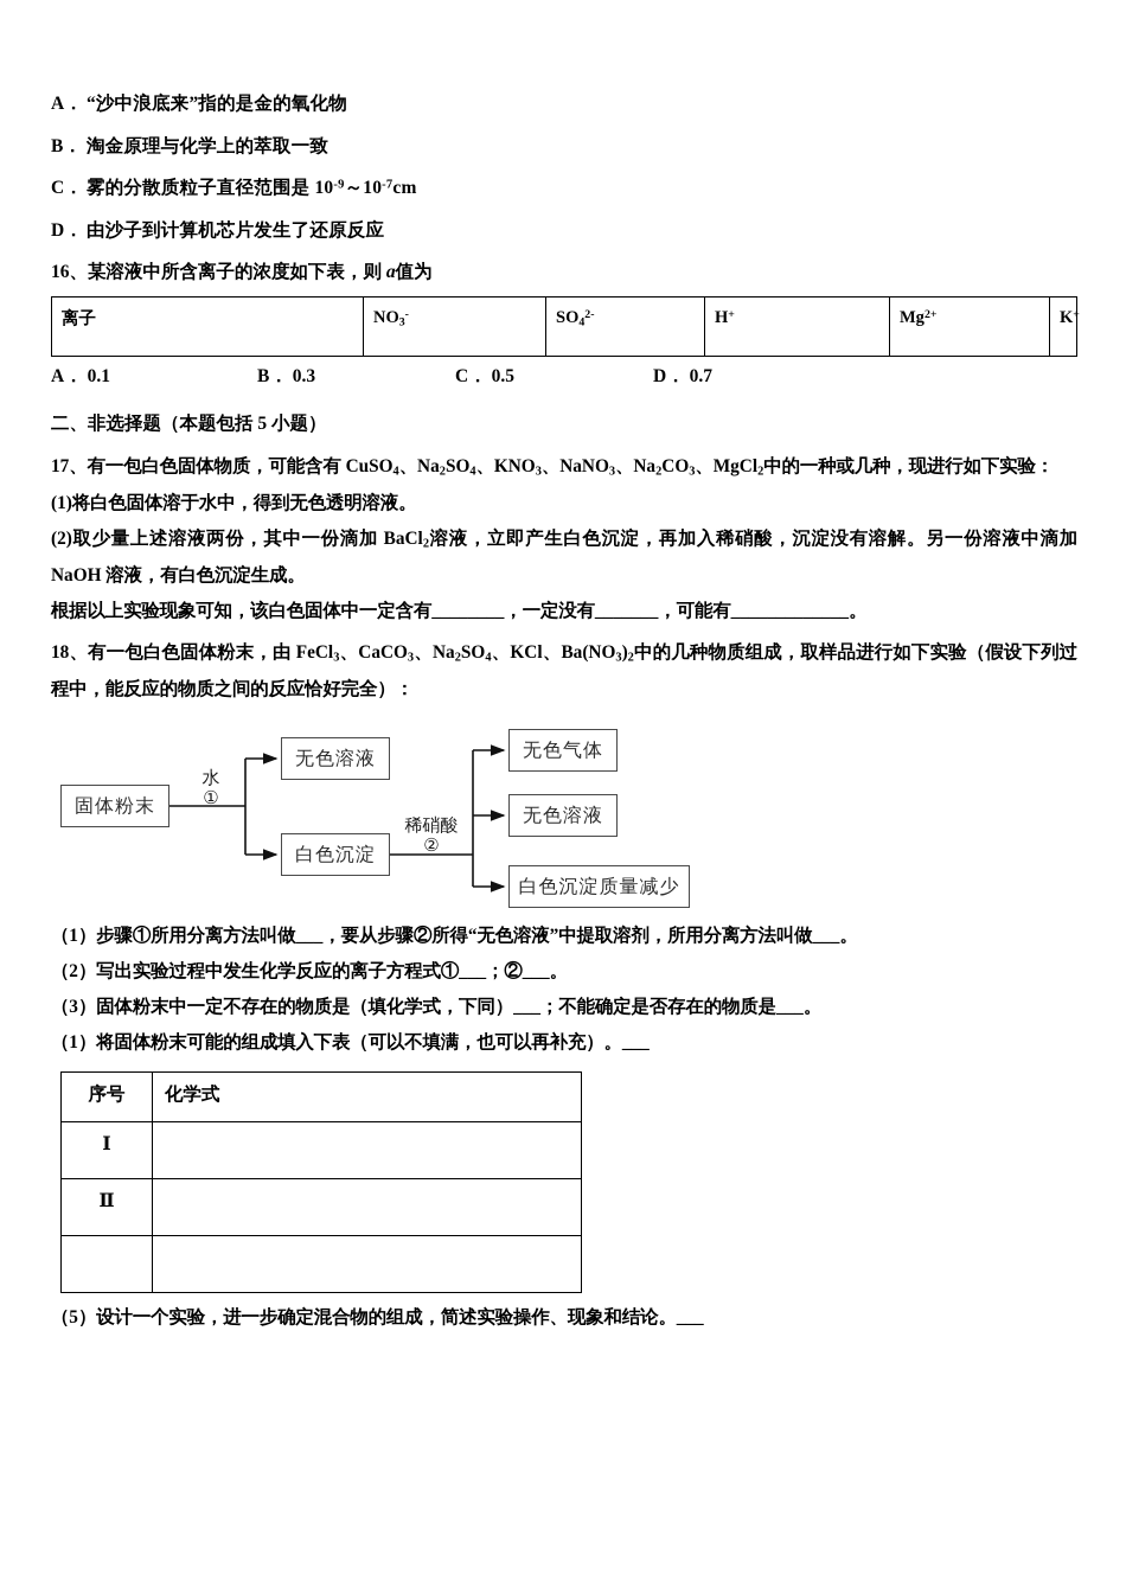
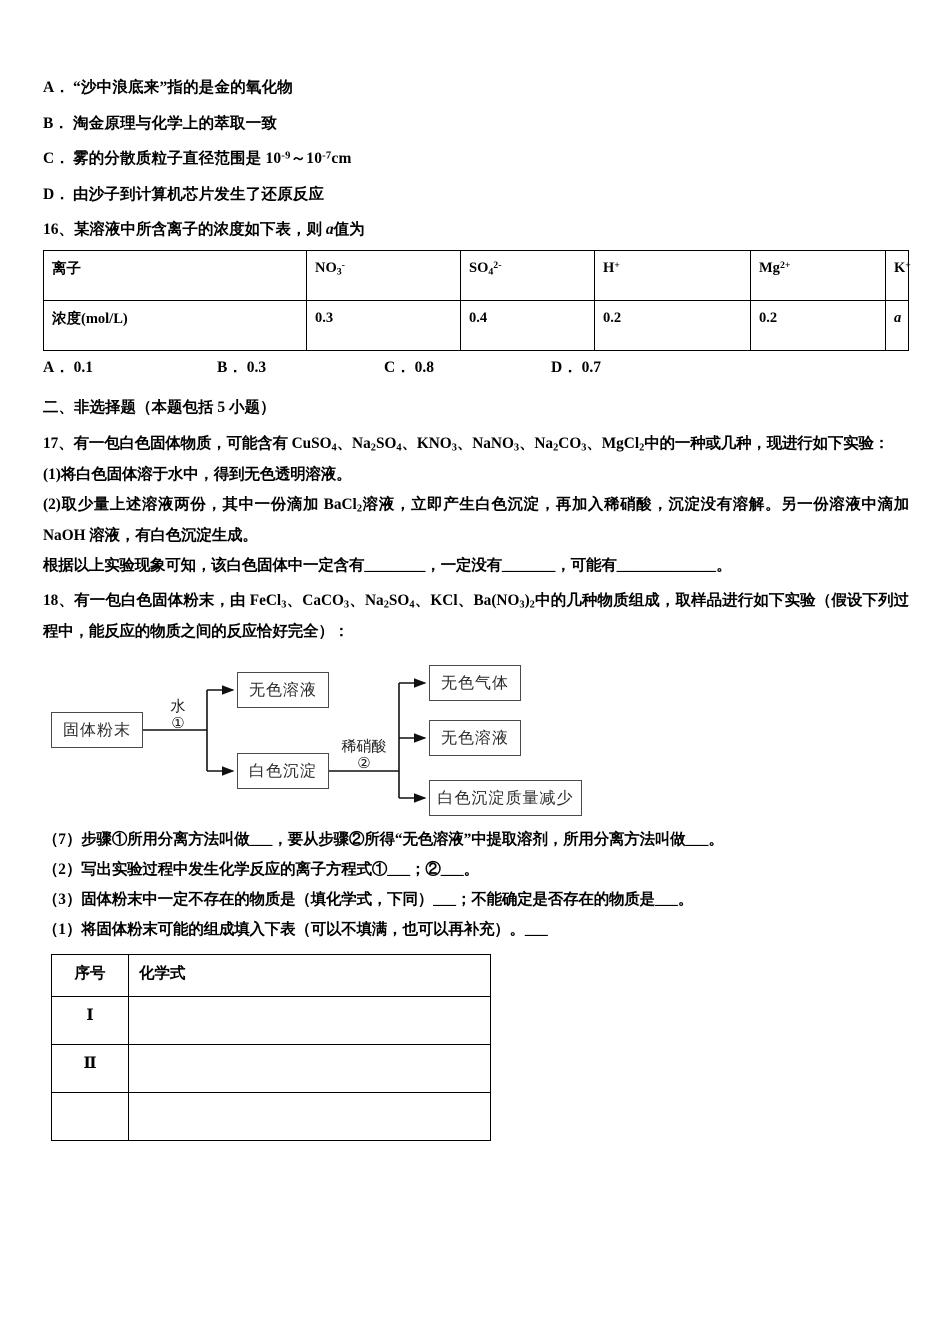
  A．
  “沙中浪底来”指的是金的氧化物
  B．
  淘金原理与化学上的萃取一致
  C．
  雾的分散质粒子直径范围是 10-9～10-7cm
  D．
  由沙子到计算机芯片发生了还原反应
  16、某溶液中所含离子的浓度如下表，则 a值为
  离子	NO3-	SO42-	H+	Mg2+	K+
+ 浓度(mol/L)	0.3	0.4	0.2	0.2	a
  A． 0.1
  B． 0.3
- C． 0.5
+ C． 0.8
  D． 0.7
  二、非选择题（本题包括 5 小题）
  17、有一包白色固体物质，可能含有 CuSO4、Na2SO4、KNO3、NaNO3、Na2CO3、MgCl2中的一种或几种，现进行如下实验：
  (1)将白色固体溶于水中，得到无色透明溶液。
  (2)取少量上述溶液两份，其中一份滴加 BaCl2溶液，立即产生白色沉淀，再加入稀硝酸，沉淀没有溶解。另一份溶液中滴加 NaOH 溶液，有白色沉淀生成。
  根据以上实验现象可知，该白色固体中一定含有________，一定没有_______，可能有_____________。
  18、有一包白色固体粉末，由 FeCl3、CaCO3、Na2SO4、KCl、Ba(NO3)2中的几种物质组成，取样品进行如下实验（假设下列过程中，能反应的物质之间的反应恰好完全）：
  固体粉末
  水
  ①
  无色溶液
  白色沉淀
  稀硝酸
  ②
  无色气体
  无色溶液
  白色沉淀质量减少
- （1）步骤①所用分离方法叫做___，要从步骤②所得“无色溶液”中提取溶剂，所用分离方法叫做___。
+ （7）步骤①所用分离方法叫做___，要从步骤②所得“无色溶液”中提取溶剂，所用分离方法叫做___。
  （2）写出实验过程中发生化学反应的离子方程式①___；②___。
  （3）固体粉末中一定不存在的物质是（填化学式，下同）___；不能确定是否存在的物质是___。
  （1）将固体粉末可能的组成填入下表（可以不填满，也可以再补充）。___
  序号	化学式
  Ⅰ
  Ⅱ
- （5）设计一个实验，进一步确定混合物的组成，简述实验操作、现象和结论。___
